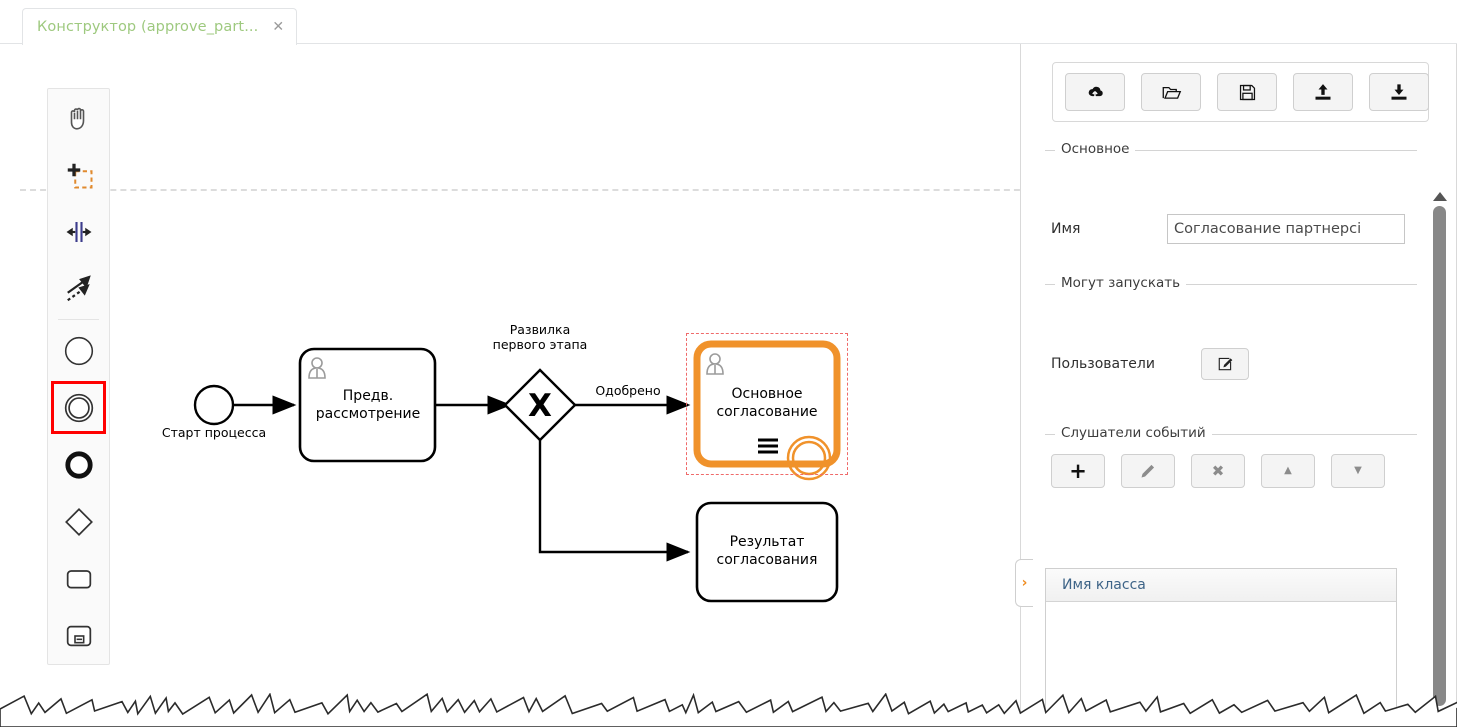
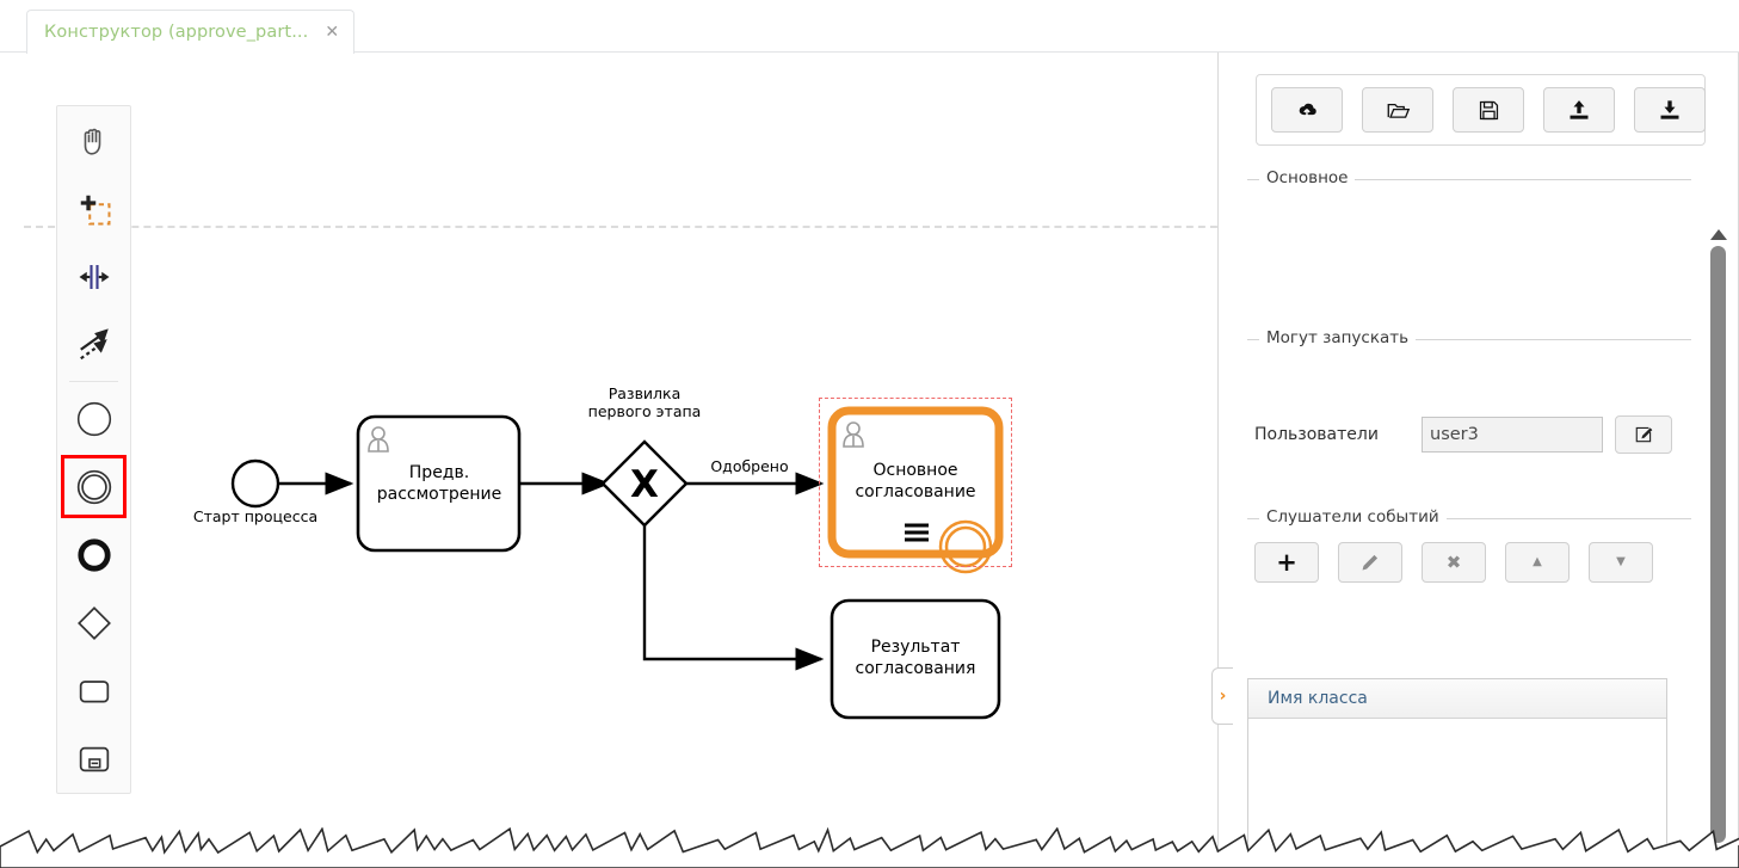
  Конструктор (approve_part...
  ✕
  X
  Старт процесса
  Предв.
  рассмотрение
  Развилка
  первого этапа
  Одобрено
  Основное
  согласование
  Результат
  согласования
  ›
  Основное
- Имя
- Согласование партнерсі
  Могут запускать
  Пользователи
+ user3
  Слушатели событий
  +
  ✖
  ▲
  ▼
  Имя класса
